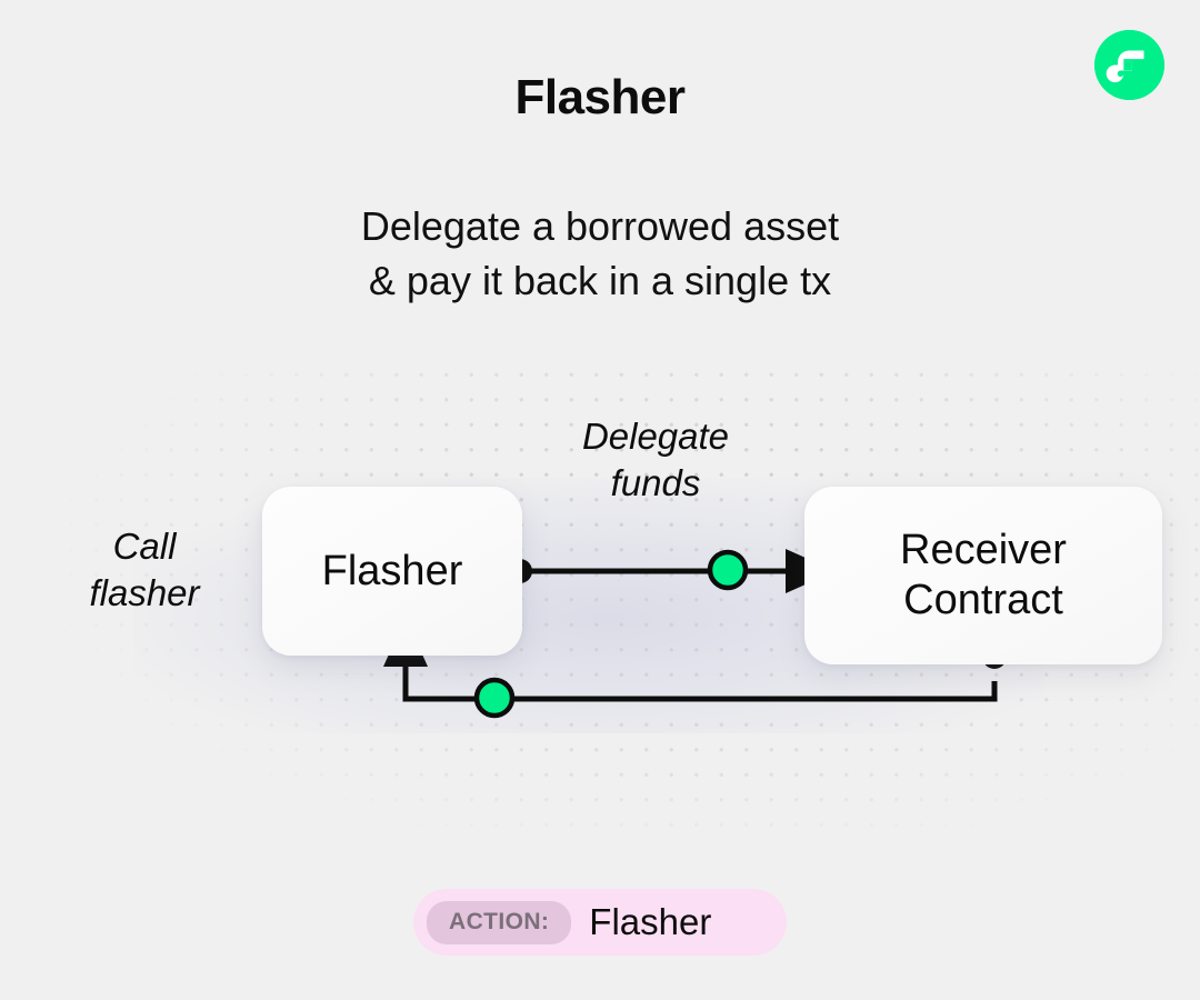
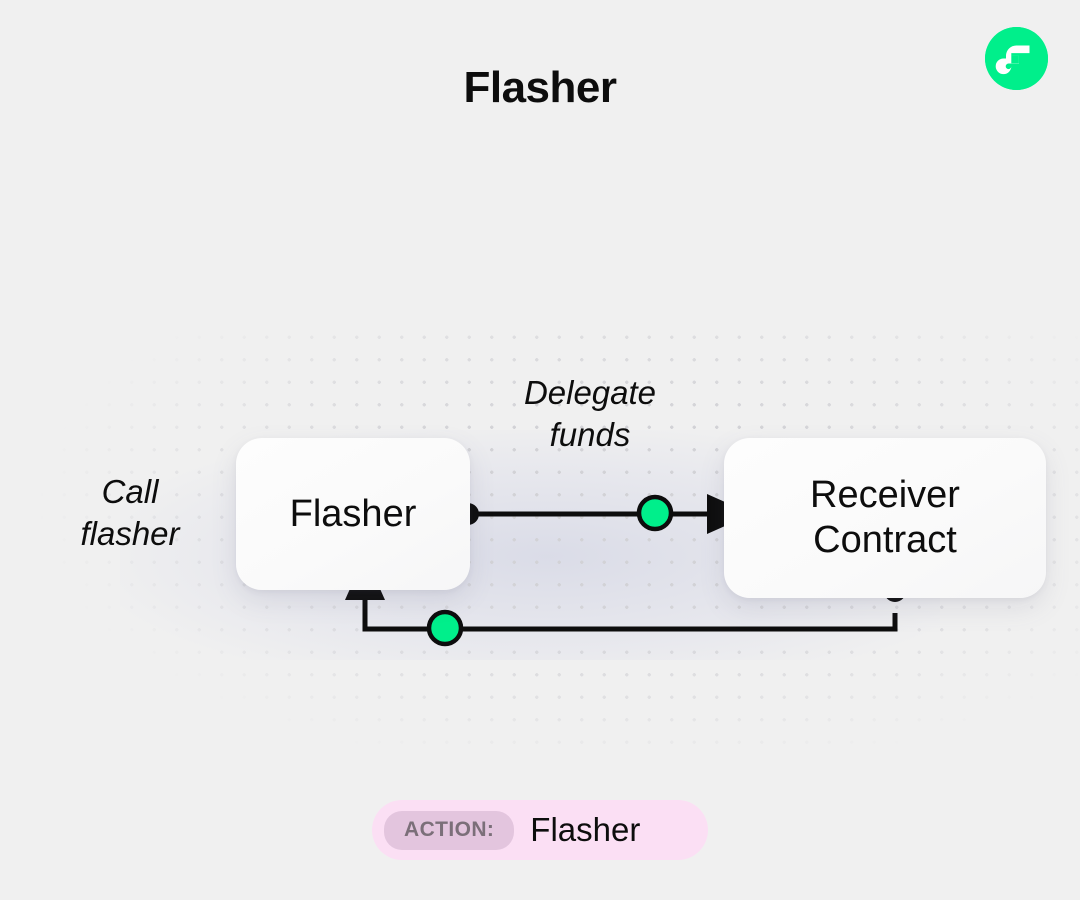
  Flasher
- Delegate a borrowed asset
- & pay it back in a single tx
  Flasher
  Receiver
  Contract
  Call
  flasher
  Delegate
  funds
  ACTION:
  Flasher
